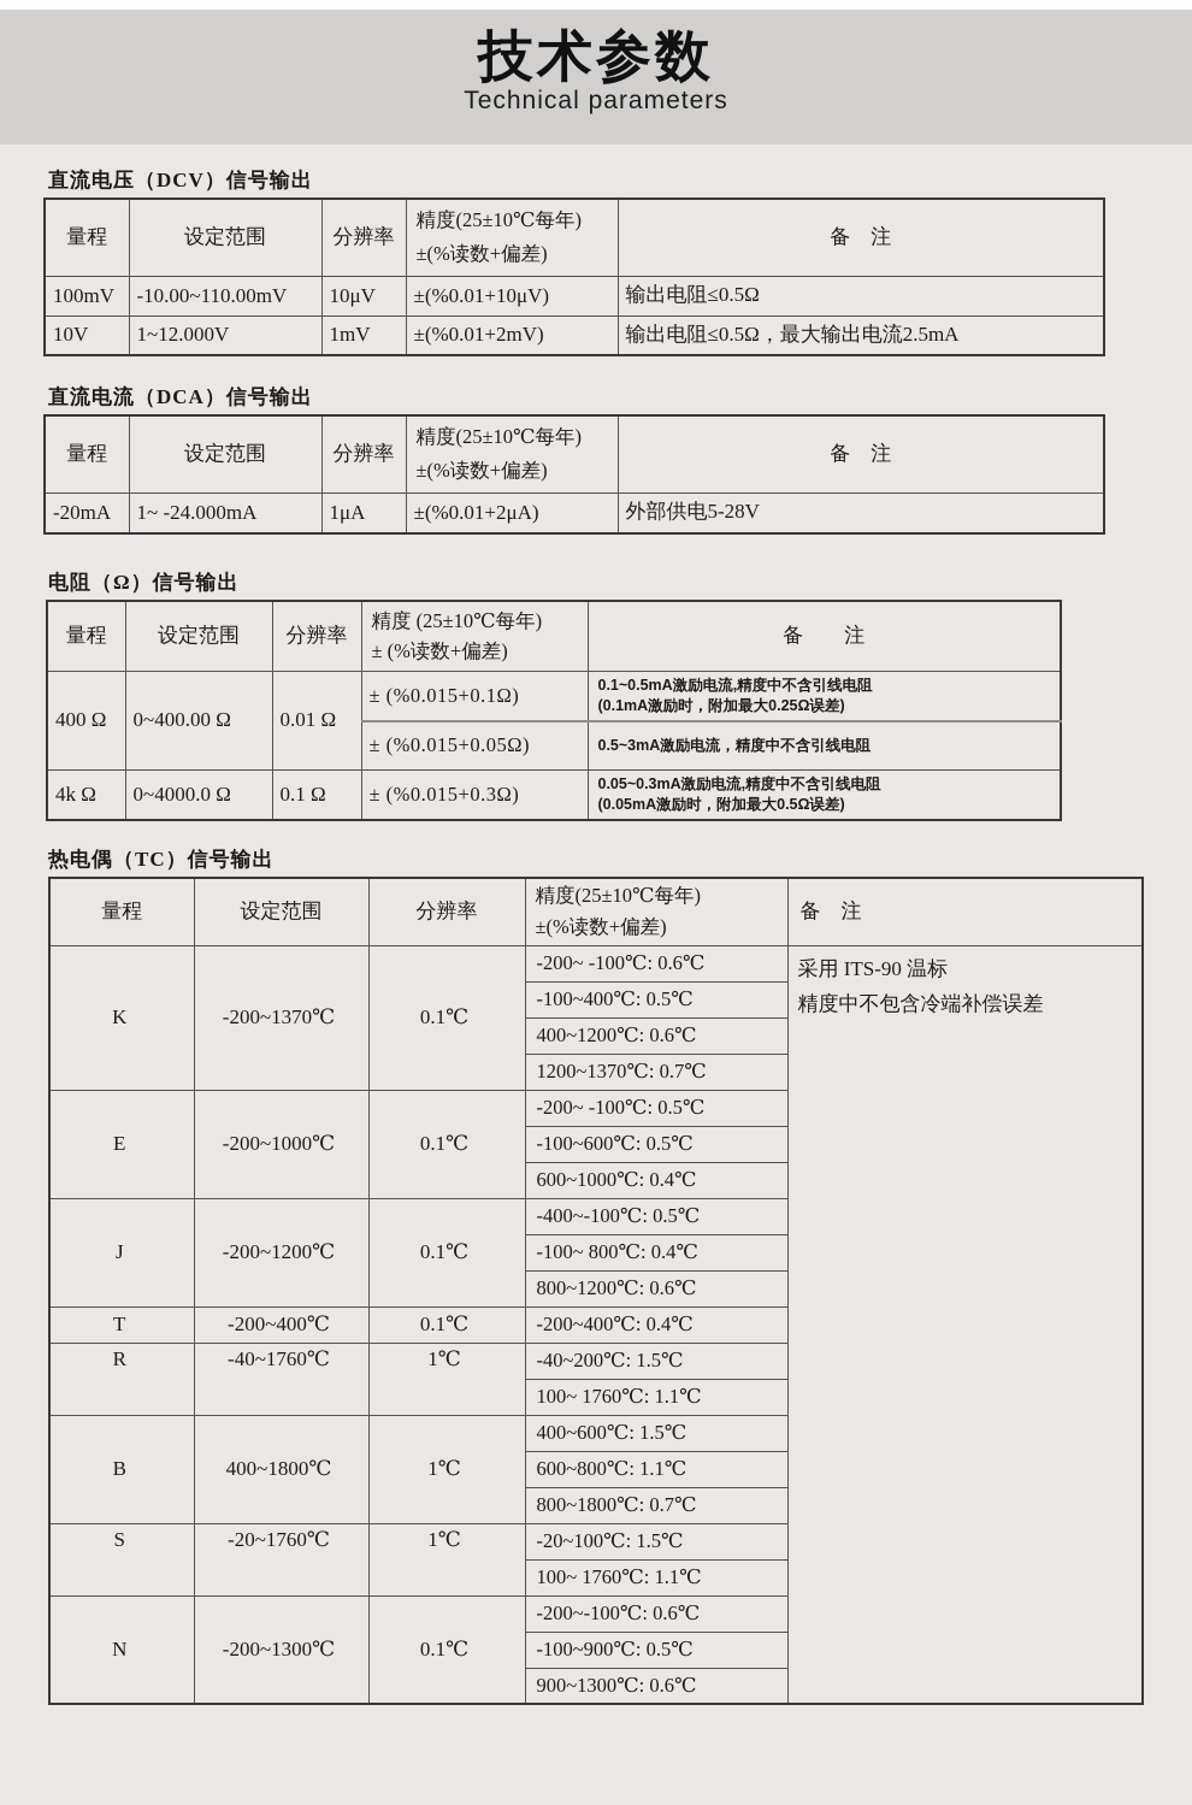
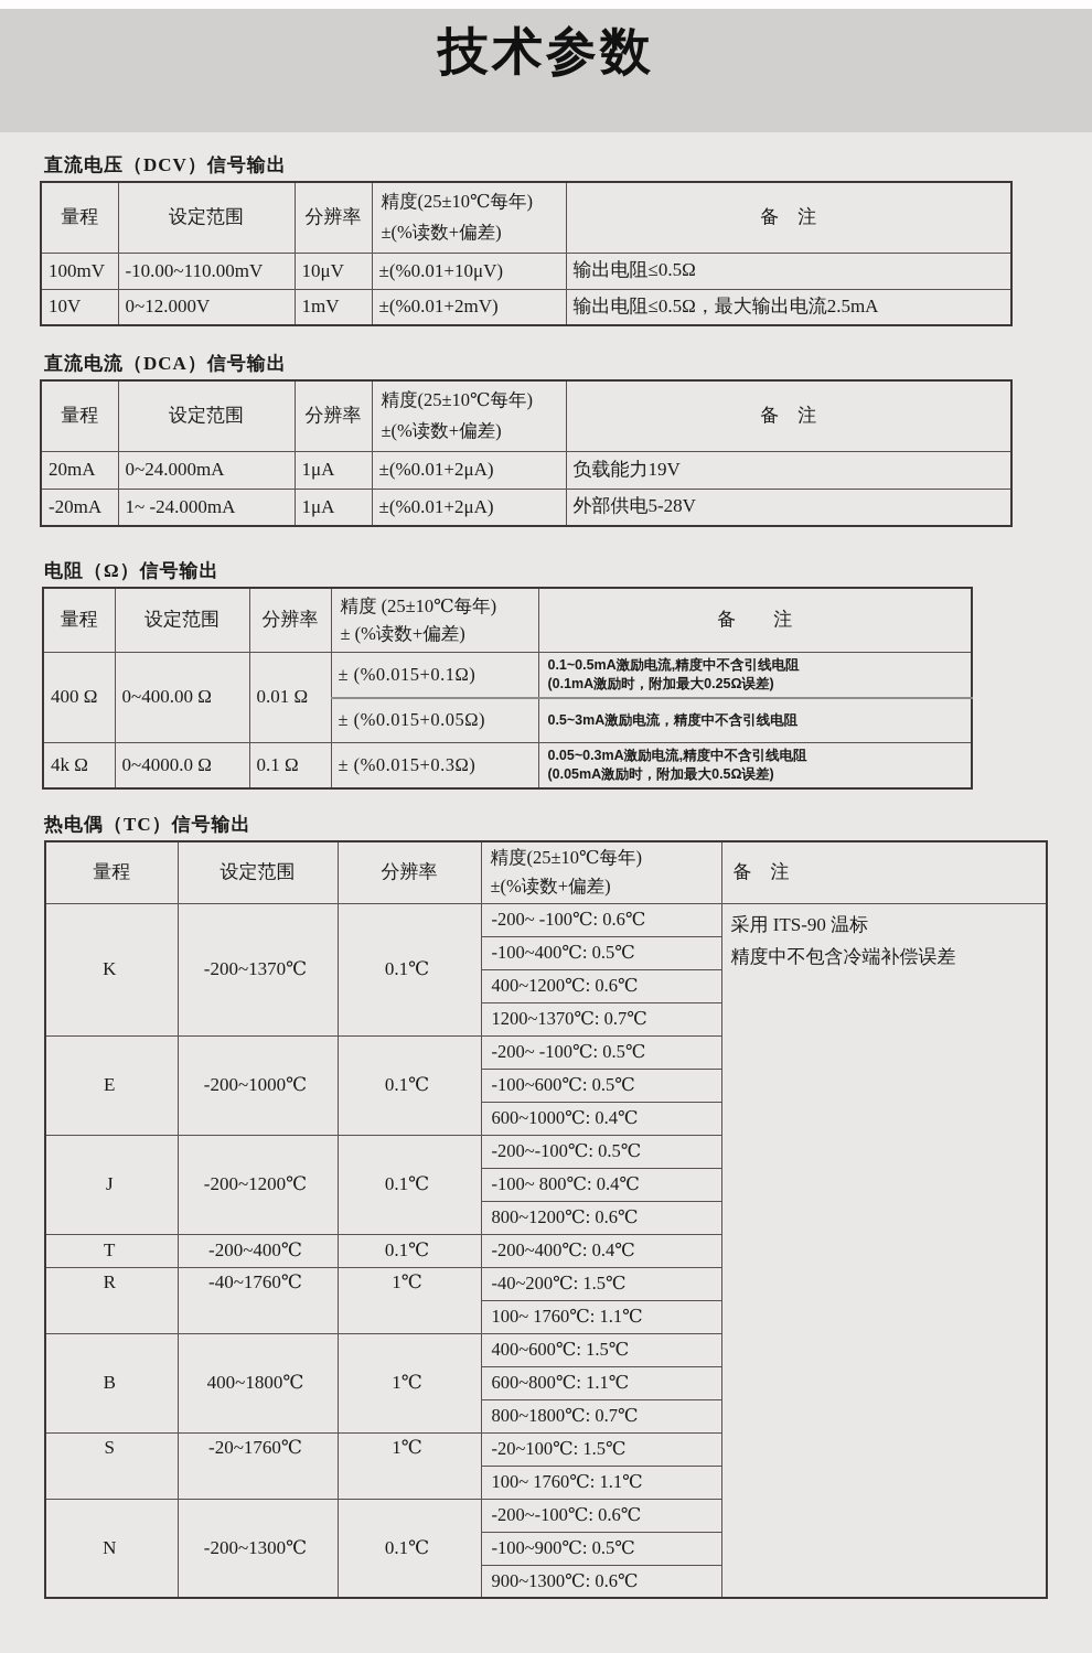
  技术参数
- Technical parameters
  直流电压（DCV）信号输出
  量程	设定范围	分辨率	精度(25±10℃每年) ±(%读数+偏差)	备 注
  100mV	-10.00~110.00mV	10μV	±(%0.01+10μV)	输出电阻≤0.5Ω
- 10V	1~12.000V	1mV	±(%0.01+2mV)	输出电阻≤0.5Ω，最大输出电流2.5mA
+ 10V	0~12.000V	1mV	±(%0.01+2mV)	输出电阻≤0.5Ω，最大输出电流2.5mA
  直流电流（DCA）信号输出
  量程	设定范围	分辨率	精度(25±10℃每年) ±(%读数+偏差)	备 注
+ 20mA	0~24.000mA	1μA	±(%0.01+2μA)	负载能力19V
  -20mA	1~ -24.000mA	1μA	±(%0.01+2μA)	外部供电5-28V
  电阻（Ω）信号输出
  量程	设定范围	分辨率	精度 (25±10℃每年) ± (%读数+偏差)	备 注
  400 Ω	0~400.00 Ω	0.01 Ω	± (%0.015+0.1Ω)	0.1~0.5mA激励电流,精度中不含引线电阻 (0.1mA激励时，附加最大0.25Ω误差)
  ± (%0.015+0.05Ω)	0.5~3mA激励电流，精度中不含引线电阻
  4k Ω	0~4000.0 Ω	0.1 Ω	± (%0.015+0.3Ω)	0.05~0.3mA激励电流,精度中不含引线电阻 (0.05mA激励时，附加最大0.5Ω误差)
  热电偶（TC）信号输出
  量程	设定范围	分辨率	精度(25±10℃每年) ±(%读数+偏差)	备 注
  K	-200~1370℃	0.1℃	-200~ -100℃: 0.6℃	采用 ITS-90 温标 精度中不包含冷端补偿误差
  -100~400℃: 0.5℃
  400~1200℃: 0.6℃
  1200~1370℃: 0.7℃
  E	-200~1000℃	0.1℃	-200~ -100℃: 0.5℃
  -100~600℃: 0.5℃
  600~1000℃: 0.4℃
- J	-200~1200℃	0.1℃	-400~-100℃: 0.5℃
+ J	-200~1200℃	0.1℃	-200~-100℃: 0.5℃
  -100~ 800℃: 0.4℃
  800~1200℃: 0.6℃
  T	-200~400℃	0.1℃	-200~400℃: 0.4℃
  R	-40~1760℃	1℃	-40~200℃: 1.5℃
  100~ 1760℃: 1.1℃
  B	400~1800℃	1℃	400~600℃: 1.5℃
  600~800℃: 1.1℃
  800~1800℃: 0.7℃
  S	-20~1760℃	1℃	-20~100℃: 1.5℃
  100~ 1760℃: 1.1℃
  N	-200~1300℃	0.1℃	-200~-100℃: 0.6℃
  -100~900℃: 0.5℃
  900~1300℃: 0.6℃
